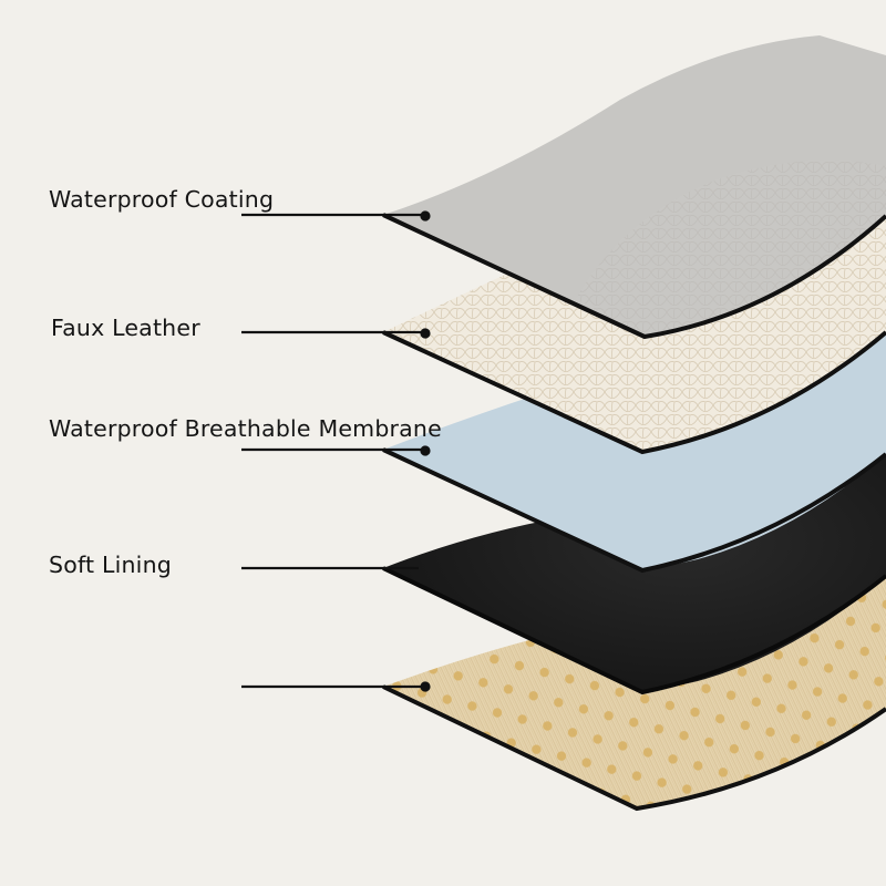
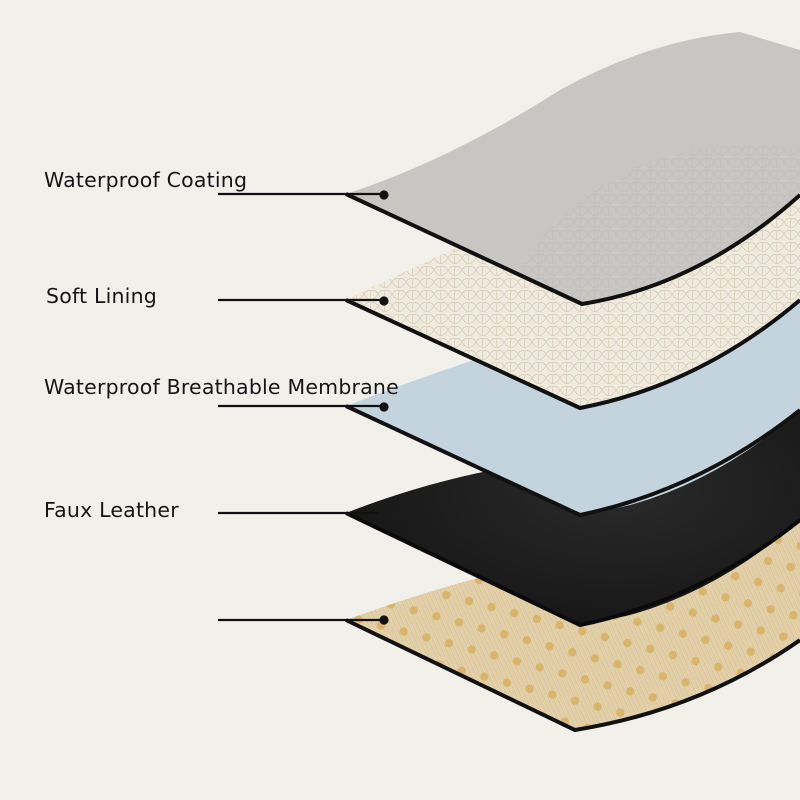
  Waterproof Coating
- Faux Leather
+ Soft Lining
  Waterproof Breathable Membrane
- Soft Lining
+ Faux Leather
